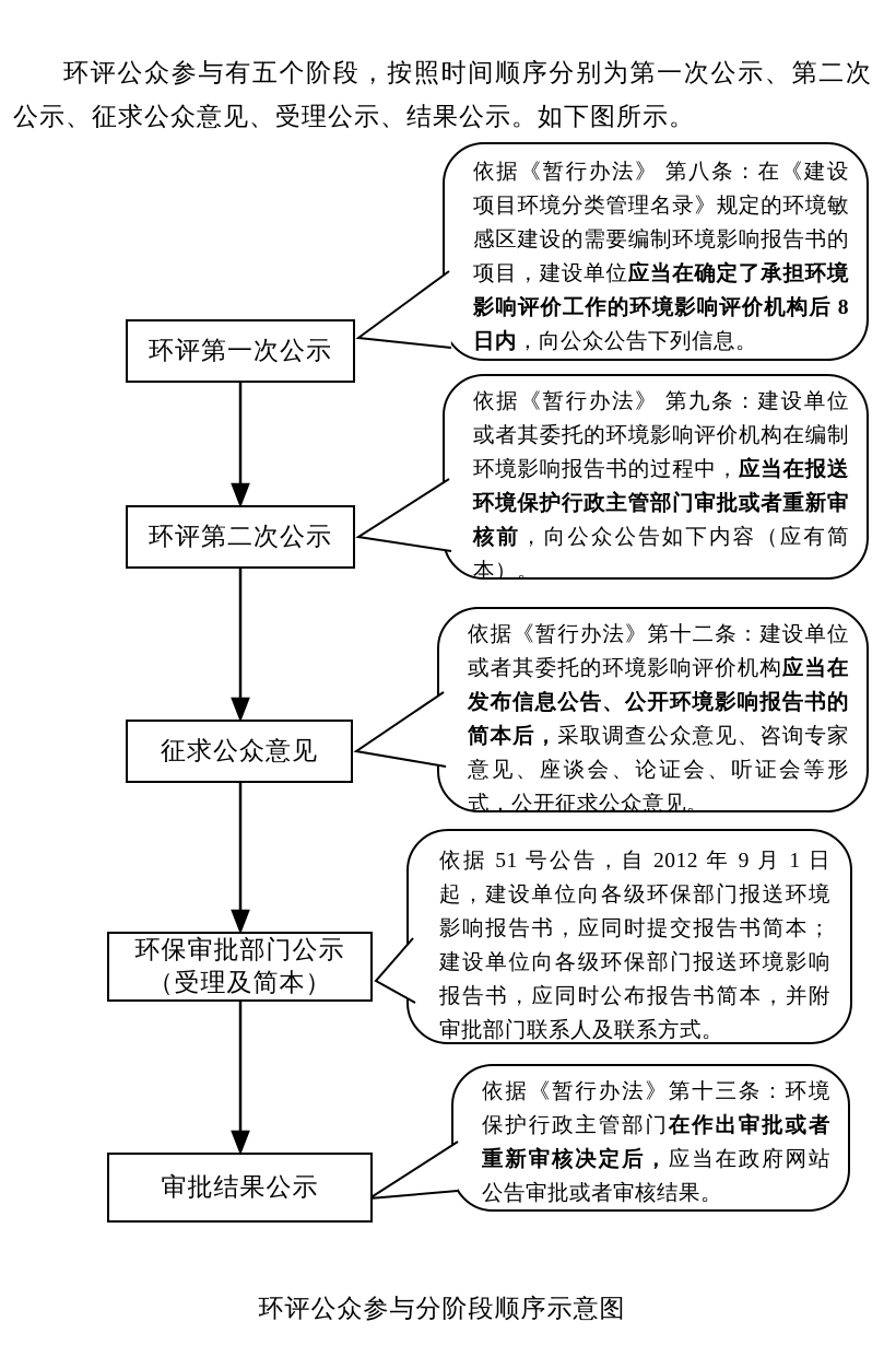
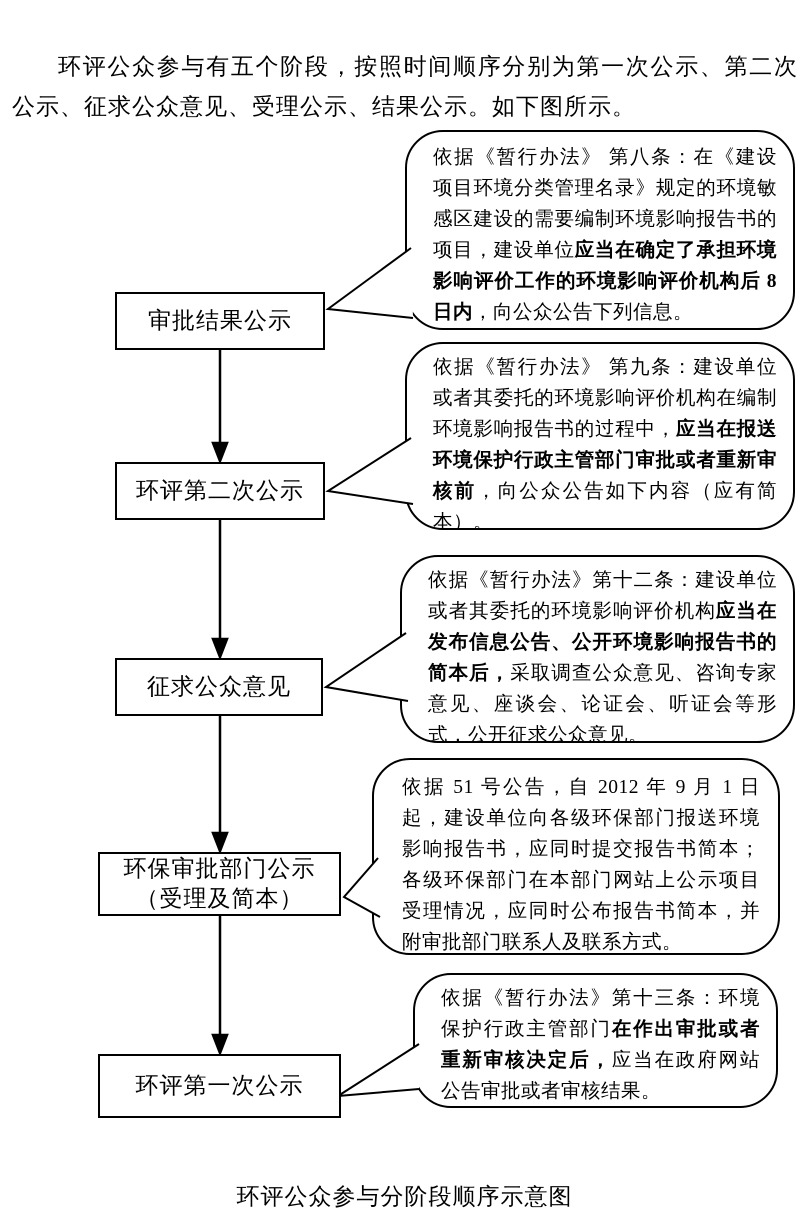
  环评公众参与有五个阶段，按照时间顺序分别为第一次公示、第二次公示、征求公众意见、受理公示、结果公示。如下图所示。
  依据《暂行办法》 第八条：在《建设项目环境分类管理名录》规定的环境敏感区建设的需要编制环境影响报告书的项目，建设单位应当在确定了承担环境影响评价工作的环境影响评价机构后 8 日内，向公众公告下列信息。
  依据《暂行办法》 第九条：建设单位或者其委托的环境影响评价机构在编制环境影响报告书的过程中，应当在报送环境保护行政主管部门审批或者重新审核前，向公众公告如下内容（应有简本）。
  依据《暂行办法》第十二条：建设单位或者其委托的环境影响评价机构应当在发布信息公告、公开环境影响报告书的简本后，采取调查公众意见、咨询专家意见、座谈会、论证会、听证会等形式，公开征求公众意见。
- 依据 51 号公告，自 2012 年 9 月 1 日起，建设单位向各级环保部门报送环境影响报告书，应同时提交报告书简本；建设单位向各级环保部门报送环境影响报告书，应同时公布报告书简本，并附审批部门联系人及联系方式。
+ 依据 51 号公告，自 2012 年 9 月 1 日起，建设单位向各级环保部门报送环境影响报告书，应同时提交报告书简本；各级环保部门在本部门网站上公示项目受理情况，应同时公布报告书简本，并附审批部门联系人及联系方式。
  依据《暂行办法》第十三条：环境保护行政主管部门在作出审批或者重新审核决定后，应当在政府网站公告审批或者审核结果。
- 环评第一次公示
+ 审批结果公示
  环评第二次公示
  征求公众意见
  环保审批部门公示
  （受理及简本）
- 审批结果公示
+ 环评第一次公示
  环评公众参与分阶段顺序示意图
